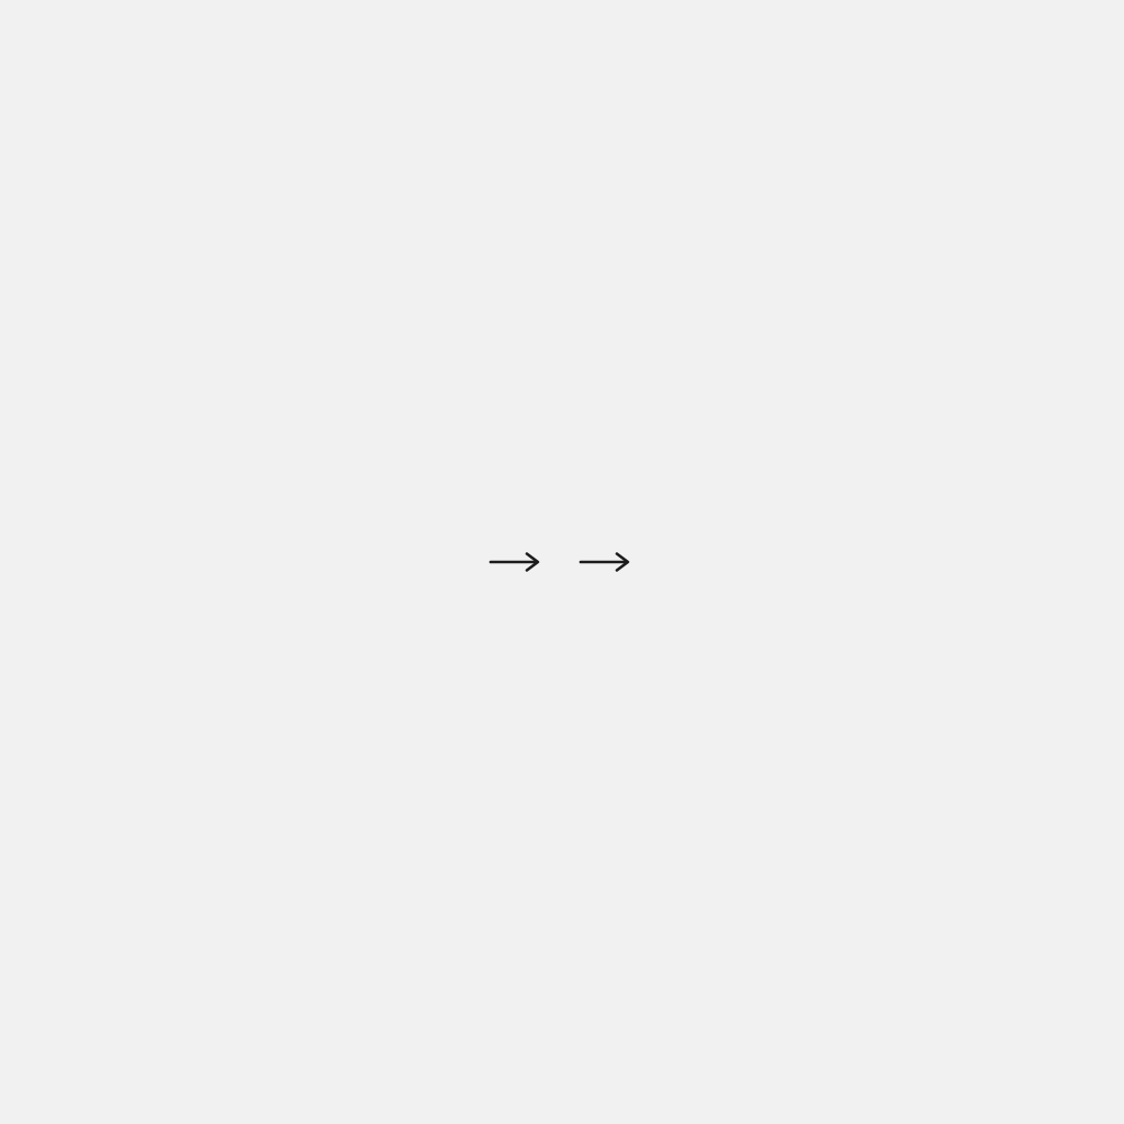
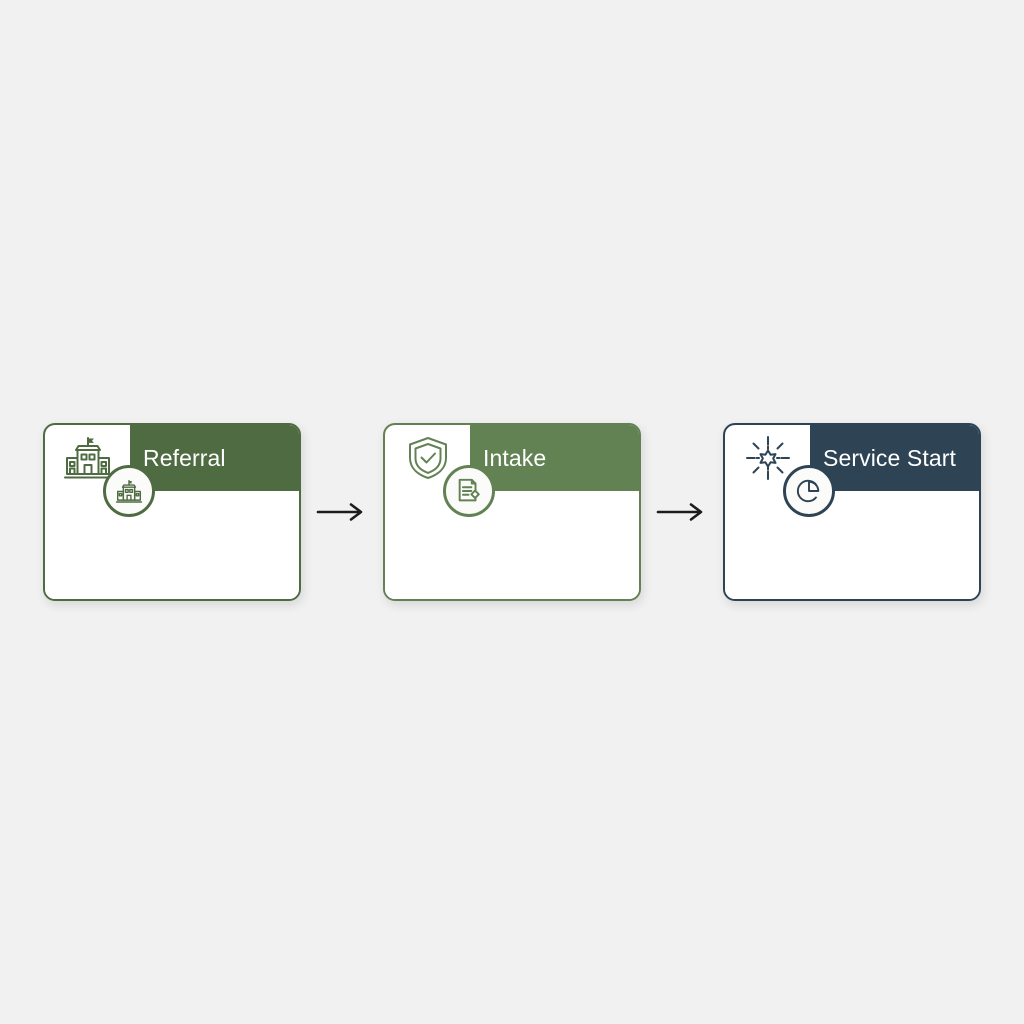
+ Referral
+ Intake
+ Service Start
